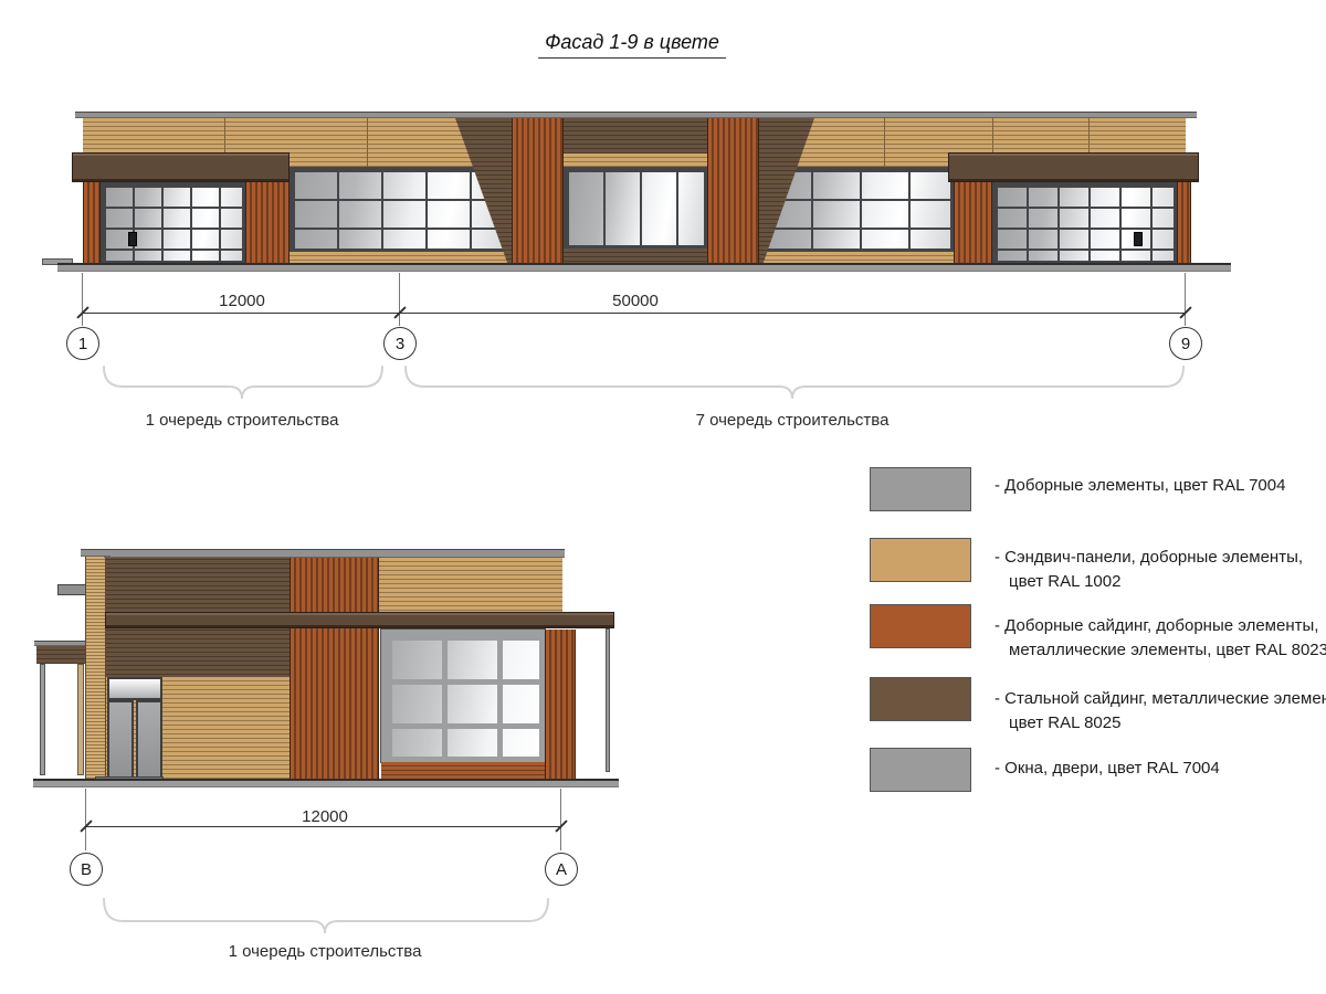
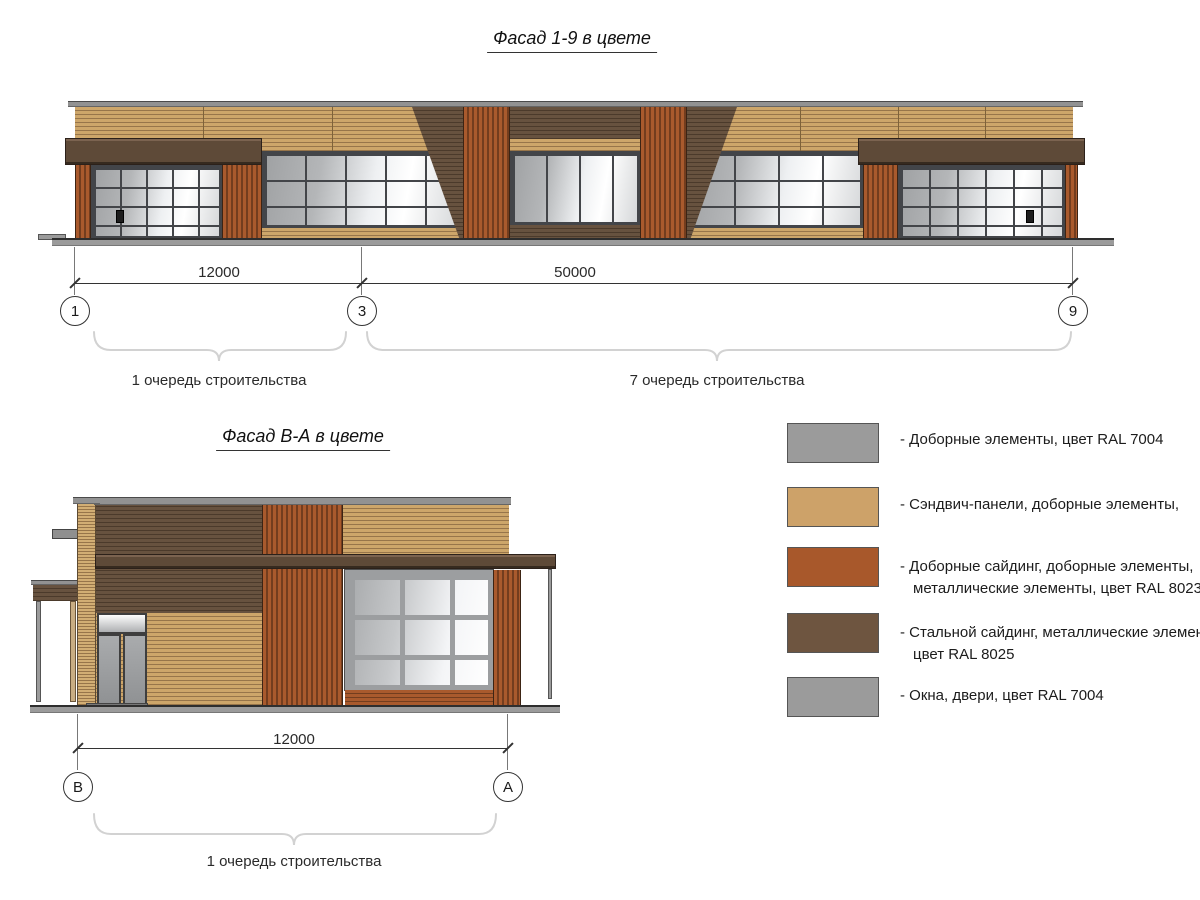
  Фасад 1-9 в цвете
+ Фасад В-А в цвете
  12000
  50000
  1
  3
  9
  1 очередь строительства
  7 очередь строительства
  12000
  В
  А
  1 очередь строительства
  - Доборные элементы, цвет RAL 7004
  - Сэндвич-панели, доборные элементы,
- цвет RAL 1002
  - Доборные сайдинг, доборные элементы,
  металлические элементы, цвет RAL 8023
  - Стальной сайдинг, металлические элеме
  цвет RAL 8025
  - Окна, двери, цвет RAL 7004
